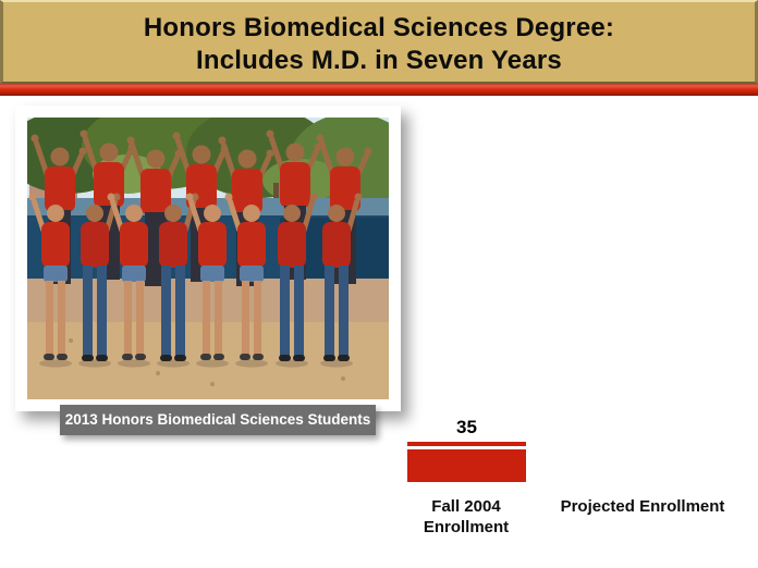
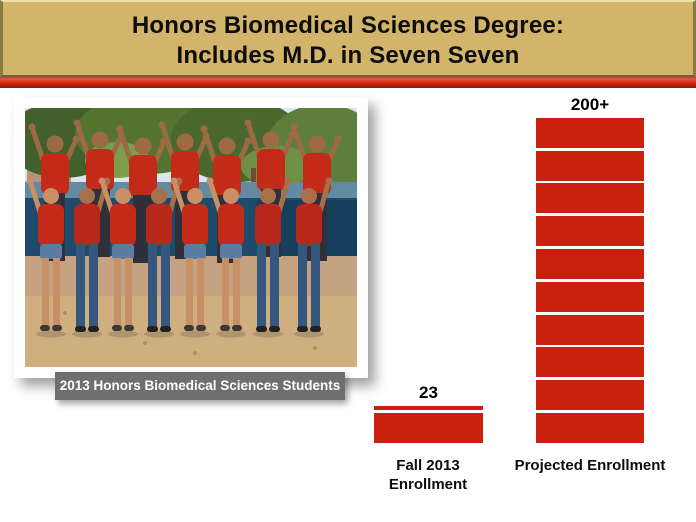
  Honors Biomedical Sciences Degree:
- Includes M.D. in Seven Years
+ Includes M.D. in Seven Seven
  2013 Honors Biomedical Sciences Students
- 35
+ 23
+ 200+
- Fall 2004
+ Fall 2013
  Enrollment
  Projected Enrollment
